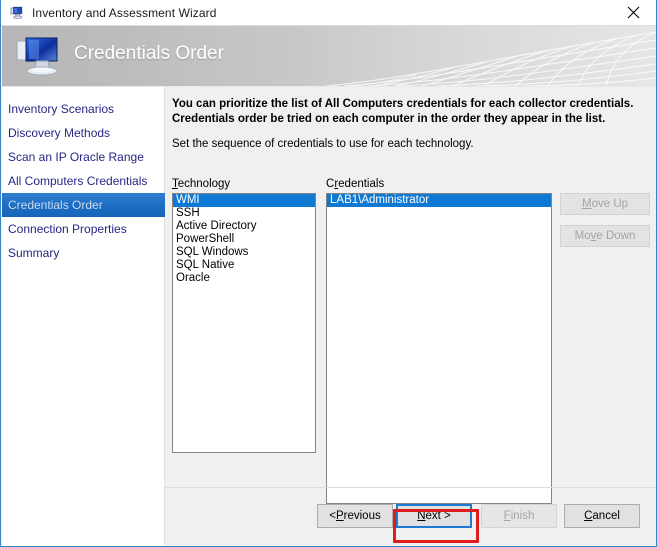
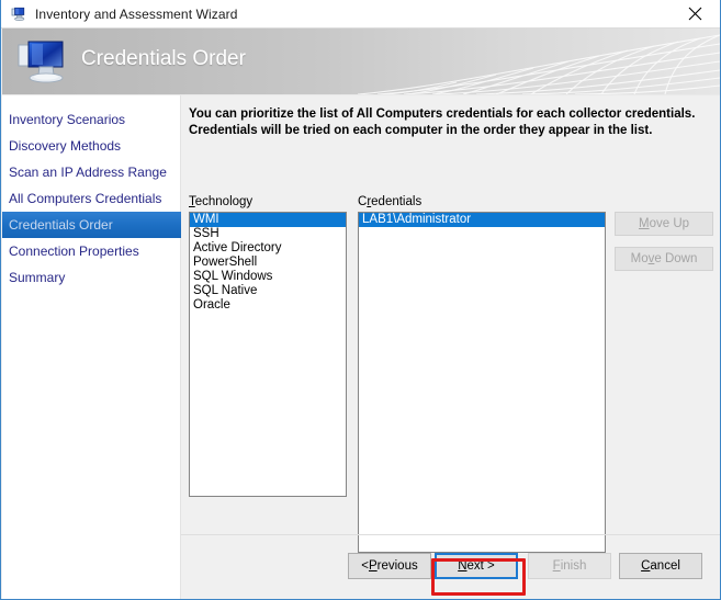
  Inventory and Assessment Wizard
  Credentials Order
  Inventory Scenarios
  Discovery Methods
- Scan an IP Oracle Range
+ Scan an IP Address Range
  All Computers Credentials
  Credentials Order
  Connection Properties
  Summary
  You can prioritize the list of All Computers credentials for each collector credentials.
- Credentials order be tried on each computer in the order they appear in the list.
+ Credentials will be tried on each computer in the order they appear in the list.
- Set the sequence of credentials to use for each technology.
  Technology
  Credentials
  WMI
  SSH
  Active Directory
  PowerShell
  SQL Windows
  SQL Native
  Oracle
  LAB1\Administrator
  M
  ove Up
  Mo
  v
  e Down
  <
  P
  revious
  N
  ext >
  F
  inish
  C
  ancel
